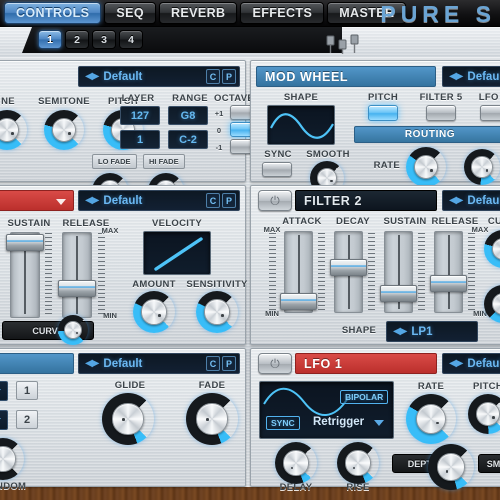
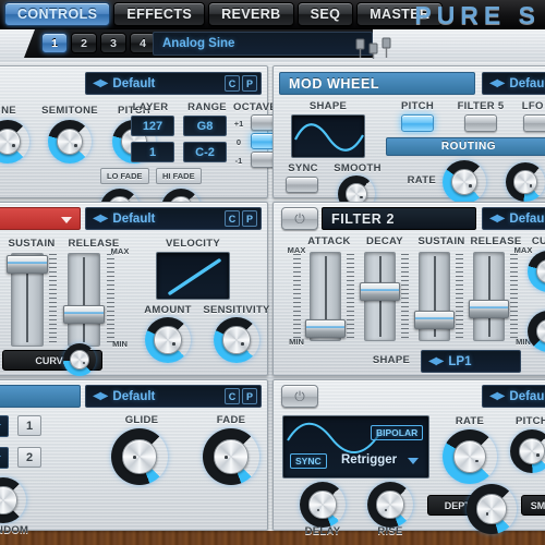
  CONTROLS
- SEQ
+ EFFECTS
  REVERB
- EFFECTS
+ SEQ
  MASTER
  PURE S
  1
  2
  3
  4
+ Analog Sine
  ◀▶
  Default
  C
  P
  NE
  SEMITONE
  PITCH
  LAYER
  RANGE
  OCTAV
  127
  1
  G8
  C-2
  +1
  0
  -1
  LO FADE
  HI FADE
  MOD WHEEL
  ◀▶
  Defau
  SHAPE
  SYNC
  SMOOTH
  PITCH
  FILTER 5
  LFO
  ROUTING
  RATE
  ◀▶
  Default
  C
  P
  SUSTAIN
  RELEASE
  MAX
  MIN
  VELOCITY
  AMOUNT
  SENSITIVITY
  CURV
  FILTER 2
  ◀▶
  Defau
  MAX
  MIN
  ATTACK
  DECAY
  SUSTAIN
  RELEASE
  MAX
  MIN
  CU
  SHAPE
  ◀▶
  LP1
  ◀▶
  Default
  C
  P
  1
  2
  GLIDE
  FADE
- LFO 1
  ◀▶
  Defau
  BIPOLAR
  SYNC
  Retrigger
  RATE
  PITCH
  DELAY
  RISE
